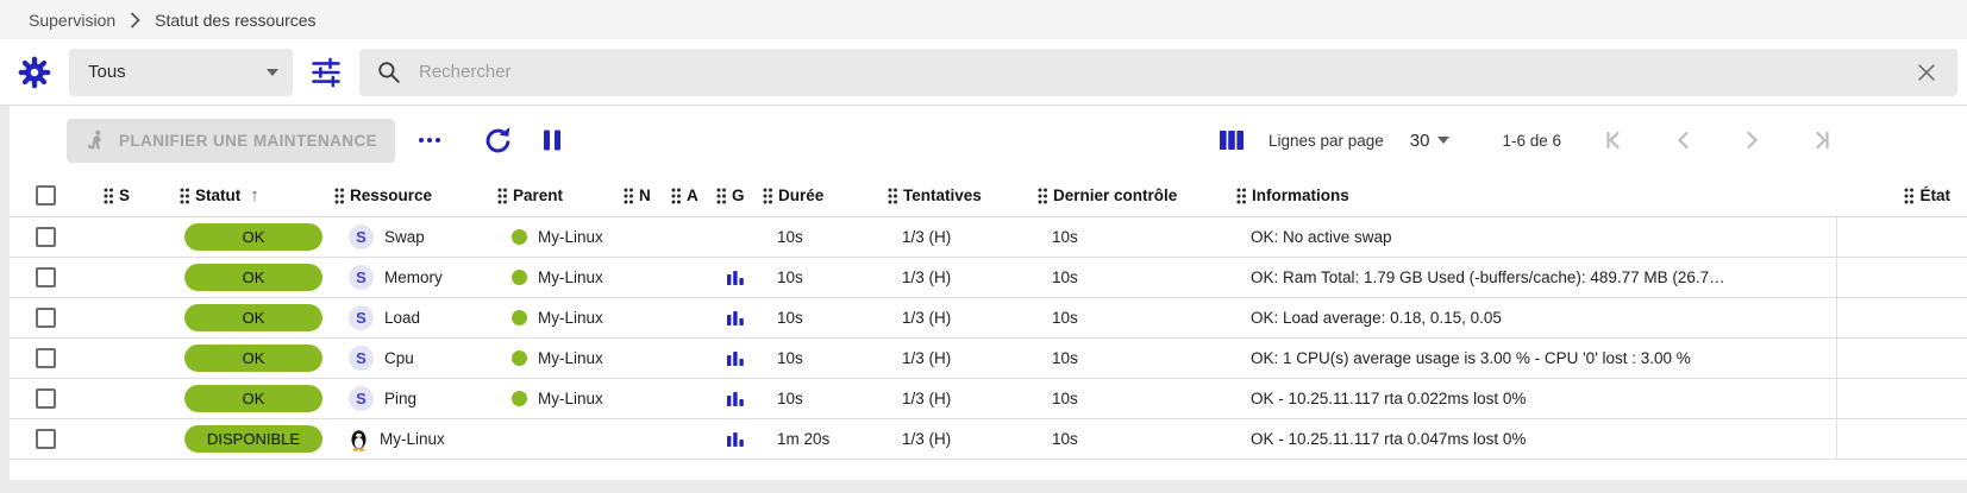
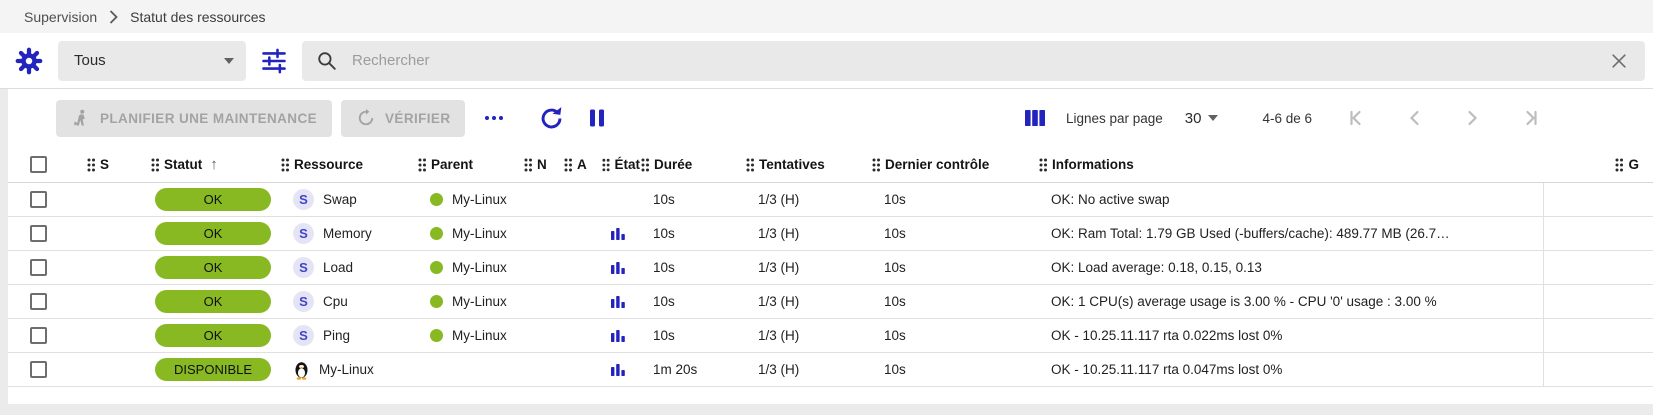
  Supervision
  Statut des ressources
  Tous
  Rechercher
  PLANIFIER UNE MAINTENANCE
+ VÉRIFIER
  Lignes par page
  30
- 1-6 de 6
+ 4-6 de 6
  S
  Statut
  ↑
  Ressource
  Parent
  N
  A
- G
+ État
  Durée
  Tentatives
  Dernier contrôle
  Informations
- État
+ G
  OK
  S
  Swap
  My-Linux
  10s
  1/3 (H)
  10s
  OK: No active swap
  OK
  S
  Memory
  My-Linux
  10s
  1/3 (H)
  10s
  OK: Ram Total: 1.79 GB Used (-buffers/cache): 489.77 MB (26.7…
  OK
  S
  Load
  My-Linux
  10s
  1/3 (H)
  10s
- OK: Load average: 0.18, 0.15, 0.05
+ OK: Load average: 0.18, 0.15, 0.13
  OK
  S
  Cpu
  My-Linux
  10s
  1/3 (H)
  10s
- OK: 1 CPU(s) average usage is 3.00 % - CPU '0' lost : 3.00 %
+ OK: 1 CPU(s) average usage is 3.00 % - CPU '0' usage : 3.00 %
  OK
  S
  Ping
  My-Linux
  10s
  1/3 (H)
  10s
  OK - 10.25.11.117 rta 0.022ms lost 0%
  DISPONIBLE
  My-Linux
  1m 20s
  1/3 (H)
  10s
  OK - 10.25.11.117 rta 0.047ms lost 0%
